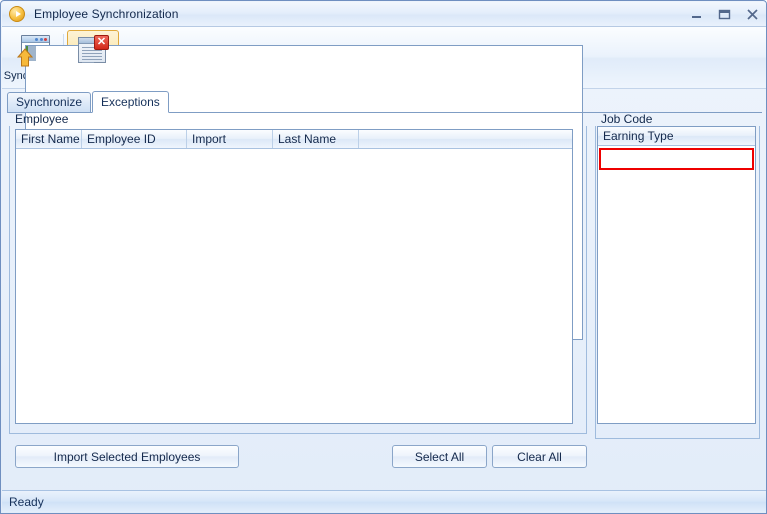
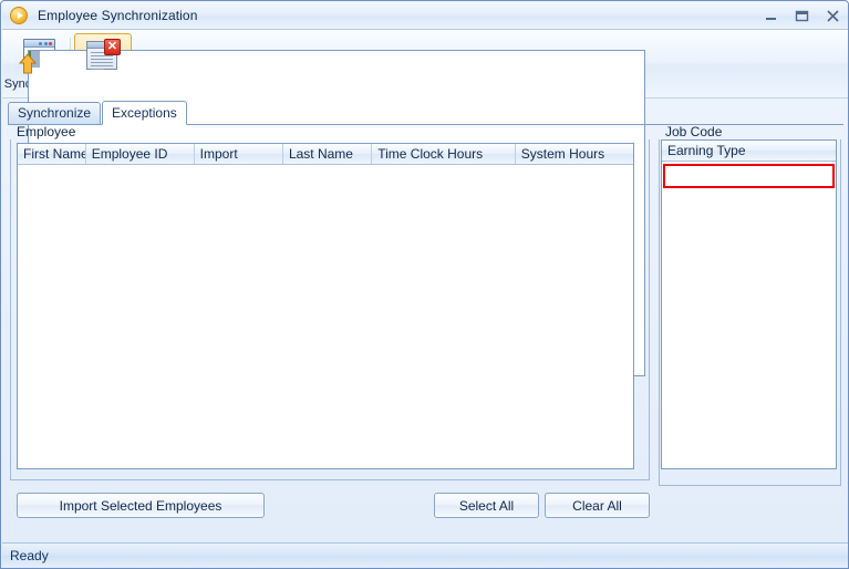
  Employee Synchronization
  ✕
  Synchronize
  Exceptions
  Employee
  First Name
  Employee ID
  Import
  Last Name
+ Time Clock Hours
+ System Hours
  Job Code
  Earning Type
  Import Selected Employees
  Select All
  Clear All
  Ready
